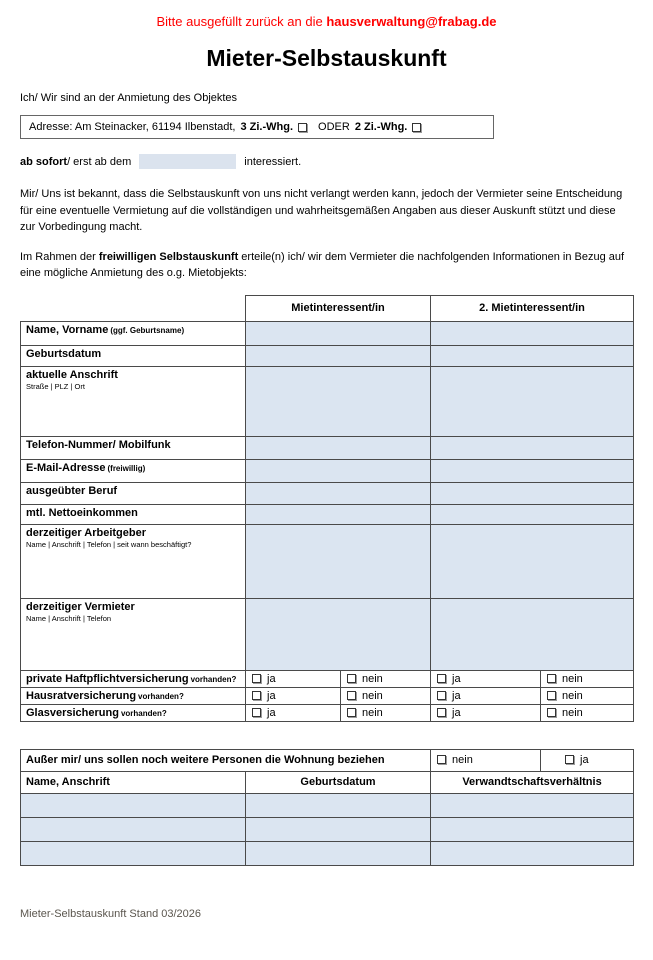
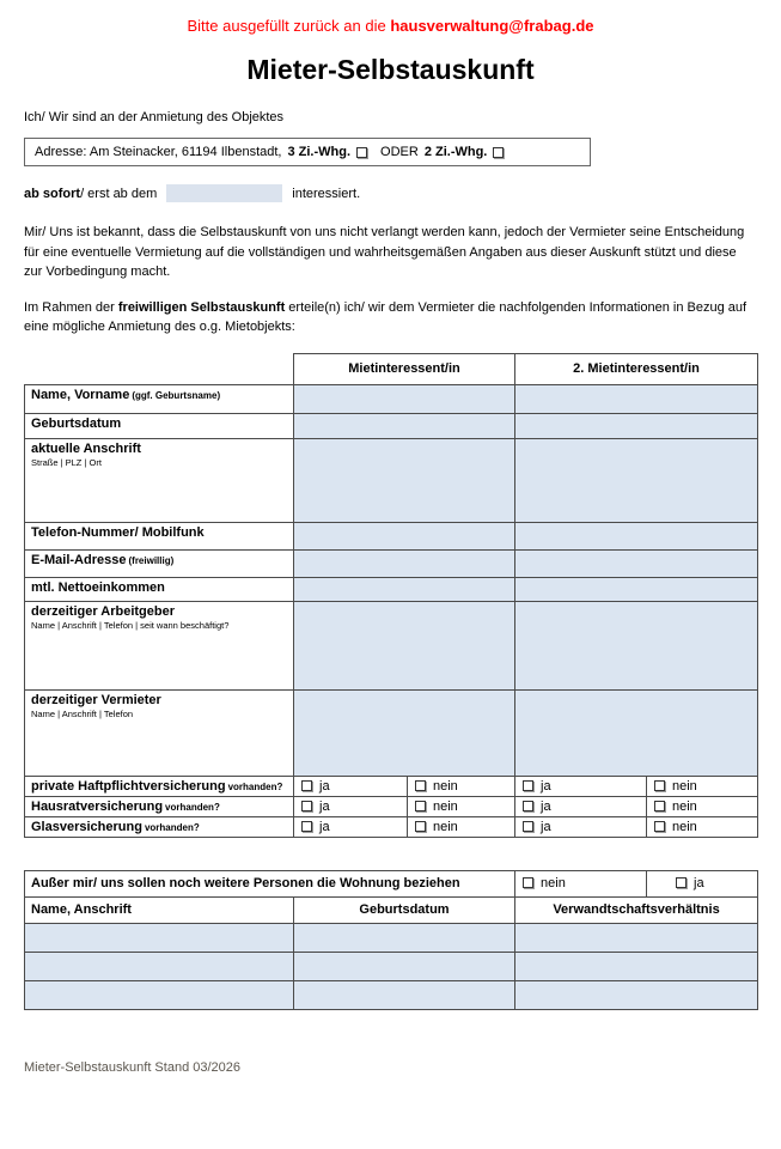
  Bitte ausgefüllt zurück an die hausverwaltung@frabag.de
  Mieter-Selbstauskunft
  Ich/ Wir sind an der Anmietung des Objektes
  Adresse: Am Steinacker, 61194 Ilbenstadt,
  3 Zi.-Whg.
  ODER
  2 Zi.-Whg.
  ab sofort
  / erst ab dem
  interessiert.
  Mir/ Uns ist bekannt, dass die Selbstauskunft von uns nicht verlangt werden kann, jedoch der Vermieter seine Entscheidung für eine eventuelle Vermietung auf die vollständigen und wahrheitsgemäßen Angaben aus dieser Auskunft stützt und diese zur Vorbedingung macht.
  Im Rahmen der freiwilligen Selbstauskunft erteile(n) ich/ wir dem Vermieter die nachfolgenden Informationen in Bezug auf eine mögliche Anmietung des o.g. Mietobjekts:
  	Mietinteressent/in	2. Mietinteressent/in
  Name, Vorname (ggf. Geburtsname)
  Geburtsdatum
  aktuelle Anschrift Straße | PLZ | Ort
  Telefon-Nummer/ Mobilfunk
  E-Mail-Adresse (freiwillig)
- ausgeübter Beruf
  mtl. Nettoeinkommen
  derzeitiger Arbeitgeber Name | Anschrift | Telefon | seit wann beschäftigt?
  derzeitiger Vermieter Name | Anschrift | Telefon
  private Haftpflichtversicherung vorhanden?	ja	nein	ja	nein
  Hausratversicherung vorhanden?	ja	nein	ja	nein
  Glasversicherung vorhanden?	ja	nein	ja	nein
  Außer mir/ uns sollen noch weitere Personen die Wohnung beziehen	nein	ja
  Name, Anschrift	Geburtsdatum	Verwandtschaftsverhältnis
  Mieter-Selbstauskunft Stand 03/2026
